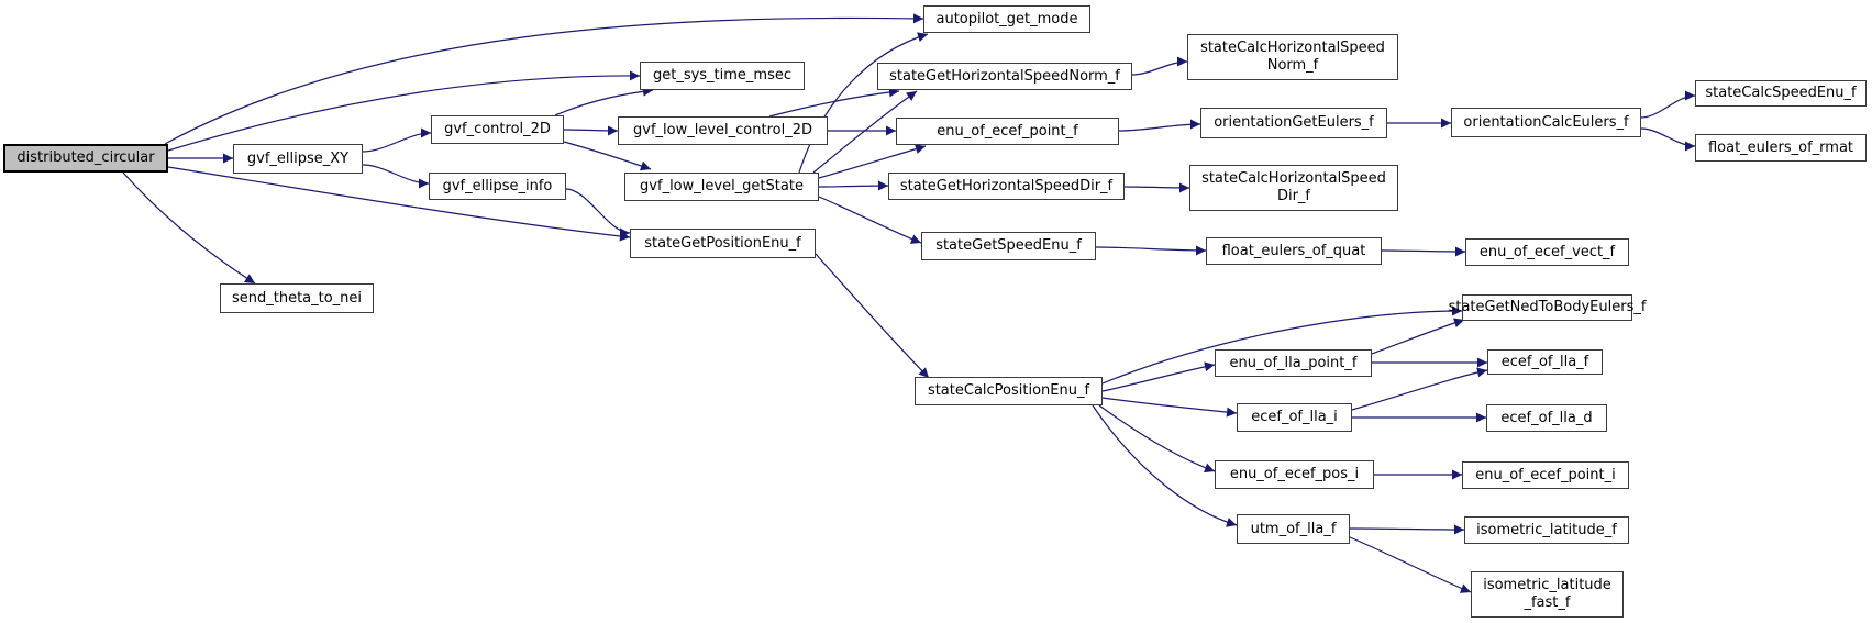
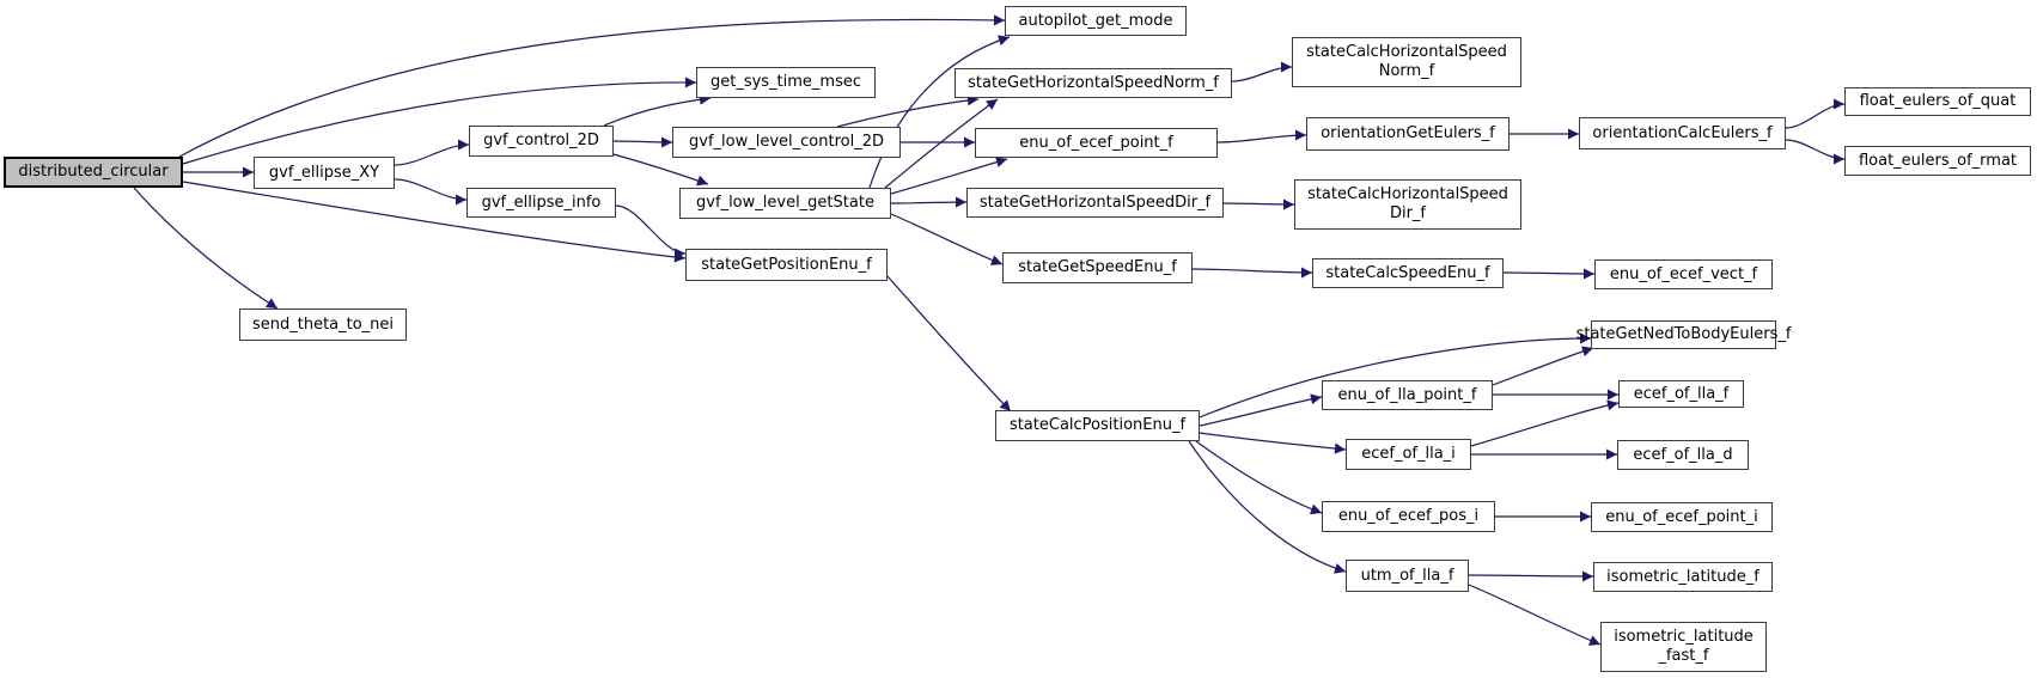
  distributed_circular
  gvf_ellipse_XY
  gvf_control_2D
  gvf_ellipse_info
  get_sys_time_msec
  gvf_low_level_control_2D
  gvf_low_level_getState
  stateGetPositionEnu_f
  autopilot_get_mode
  stateGetHorizontalSpeedNorm_f
  enu_of_ecef_point_f
  stateGetHorizontalSpeedDir_f
  stateGetSpeedEnu_f
  stateCalcHorizontalSpeed
  Norm_f
  orientationGetEulers_f
  stateCalcHorizontalSpeed
  Dir_f
- float_eulers_of_quat
+ stateCalcSpeedEnu_f
  stateCalcPositionEnu_f
  orientationCalcEulers_f
- stateCalcSpeedEnu_f
+ float_eulers_of_quat
  float_eulers_of_rmat
  enu_of_ecef_vect_f
  stateGetNedToBodyEulers_f
  enu_of_lla_point_f
  ecef_of_lla_f
  ecef_of_lla_i
  ecef_of_lla_d
  enu_of_ecef_pos_i
  enu_of_ecef_point_i
  utm_of_lla_f
  isometric_latitude_f
  isometric_latitude
  _fast_f
  send_theta_to_nei
